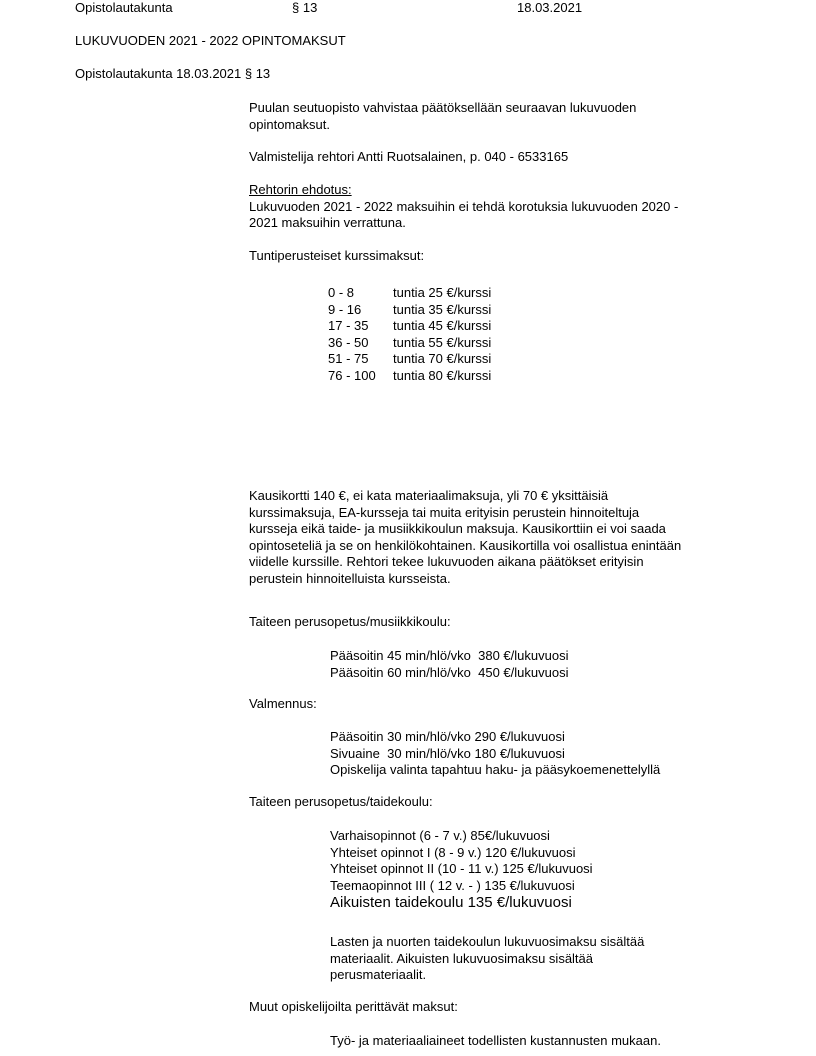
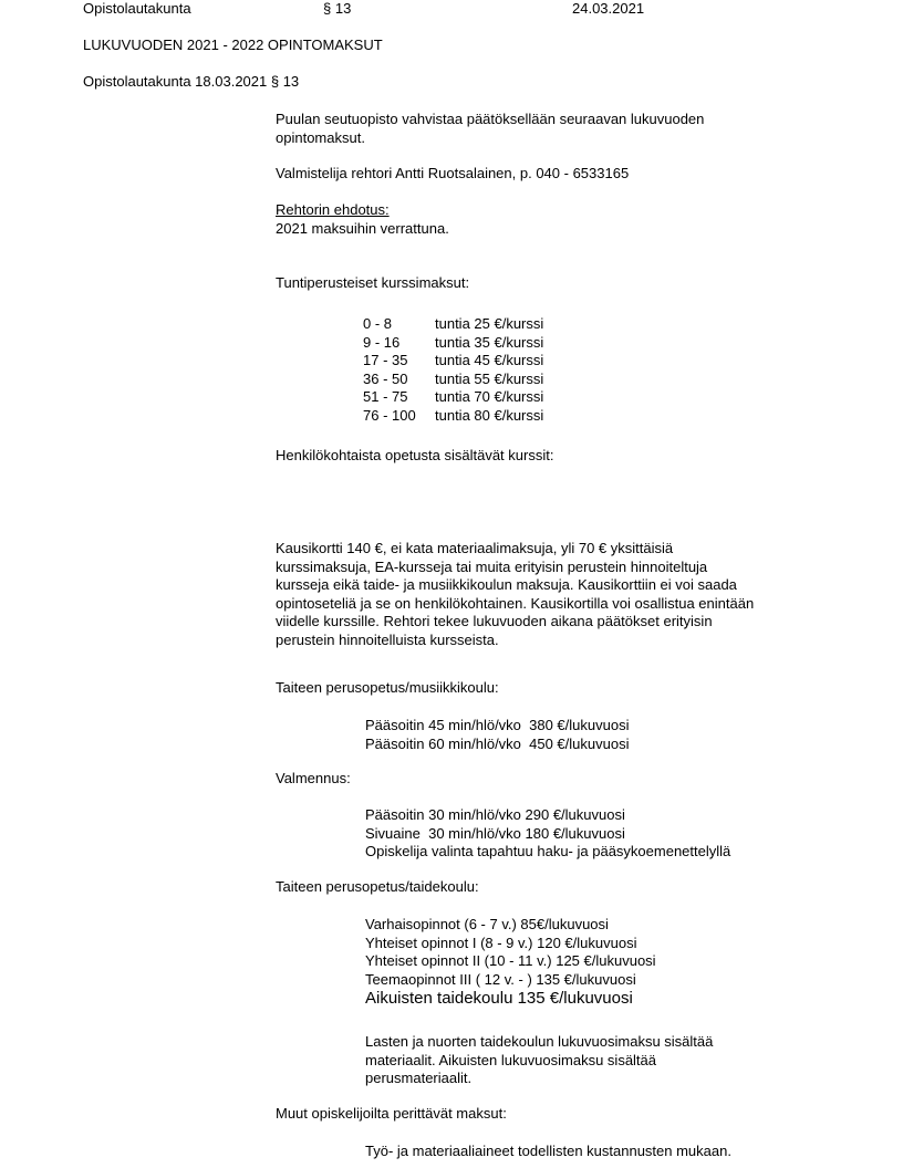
  Opistolautakunta
  § 13
- 18.03.2021
+ 24.03.2021
  LUKUVUODEN 2021 - 2022 OPINTOMAKSUT
  Opistolautakunta 18.03.2021 § 13
  Puulan seutuopisto vahvistaa päätöksellään seuraavan lukuvuoden
  opintomaksut.
  Valmistelija rehtori Antti Ruotsalainen, p. 040 - 6533165
  Rehtorin ehdotus:
- Lukuvuoden 2021 - 2022 maksuihin ei tehdä korotuksia lukuvuoden 2020 -
  2021 maksuihin verrattuna.
  Tuntiperusteiset kurssimaksut:
  0 - 8
  tuntia 25 €/kurssi
  9 - 16
  tuntia 35 €/kurssi
  17 - 35
  tuntia 45 €/kurssi
  36 - 50
  tuntia 55 €/kurssi
  51 - 75
  tuntia 70 €/kurssi
  76 - 100
  tuntia 80 €/kurssi
+ Henkilökohtaista opetusta sisältävät kurssit:
  Kausikortti 140 €, ei kata materiaalimaksuja, yli 70 € yksittäisiä
  kurssimaksuja, EA-kursseja tai muita erityisin perustein hinnoiteltuja
  kursseja eikä taide- ja musiikkikoulun maksuja. Kausikorttiin ei voi saada
  opintoseteliä ja se on henkilökohtainen. Kausikortilla voi osallistua enintään
  viidelle kurssille. Rehtori tekee lukuvuoden aikana päätökset erityisin
  perustein hinnoitelluista kursseista.
  Taiteen perusopetus/musiikkikoulu:
  Pääsoitin 45 min/hlö/vko 380 €/lukuvuosi
  Pääsoitin 60 min/hlö/vko 450 €/lukuvuosi
  Valmennus:
  Pääsoitin 30 min/hlö/vko 290 €/lukuvuosi
  Sivuaine 30 min/hlö/vko 180 €/lukuvuosi
  Opiskelija valinta tapahtuu haku- ja pääsykoemenettelyllä
  Taiteen perusopetus/taidekoulu:
  Varhaisopinnot (6 - 7 v.) 85€/lukuvuosi
  Yhteiset opinnot I (8 - 9 v.) 120 €/lukuvuosi
  Yhteiset opinnot II (10 - 11 v.) 125 €/lukuvuosi
  Teemaopinnot III ( 12 v. - ) 135 €/lukuvuosi
  Aikuisten taidekoulu 135 €/lukuvuosi
  Lasten ja nuorten taidekoulun lukuvuosimaksu sisältää
  materiaalit. Aikuisten lukuvuosimaksu sisältää
  perusmateriaalit.
  Muut opiskelijoilta perittävät maksut:
  Työ- ja materiaaliaineet todellisten kustannusten mukaan.
